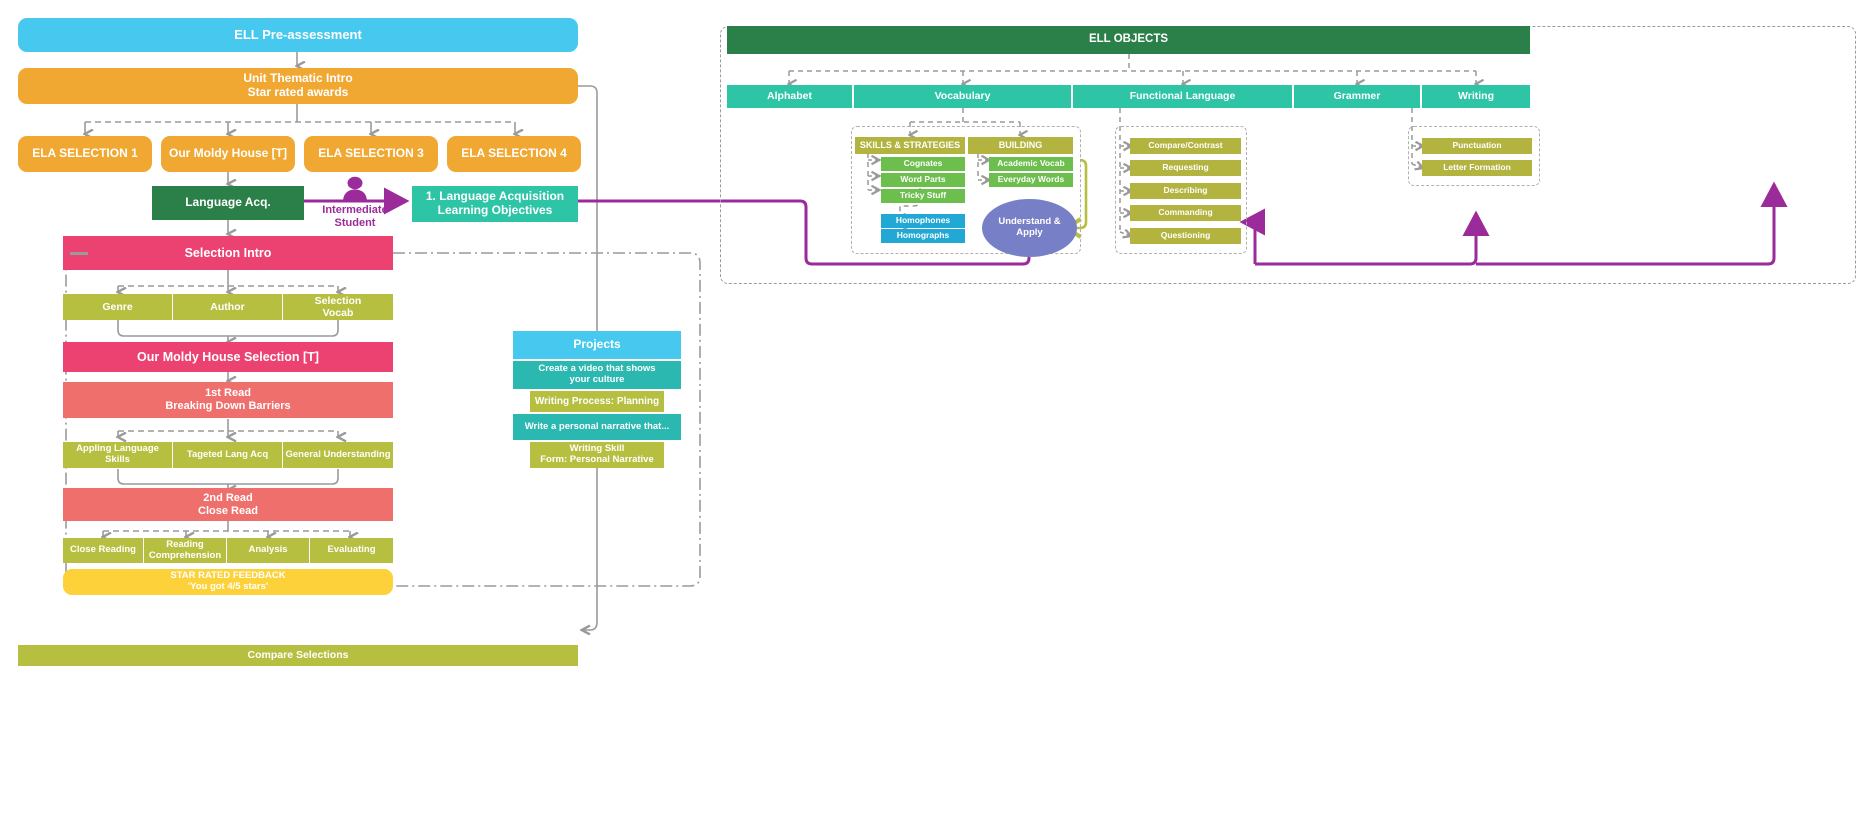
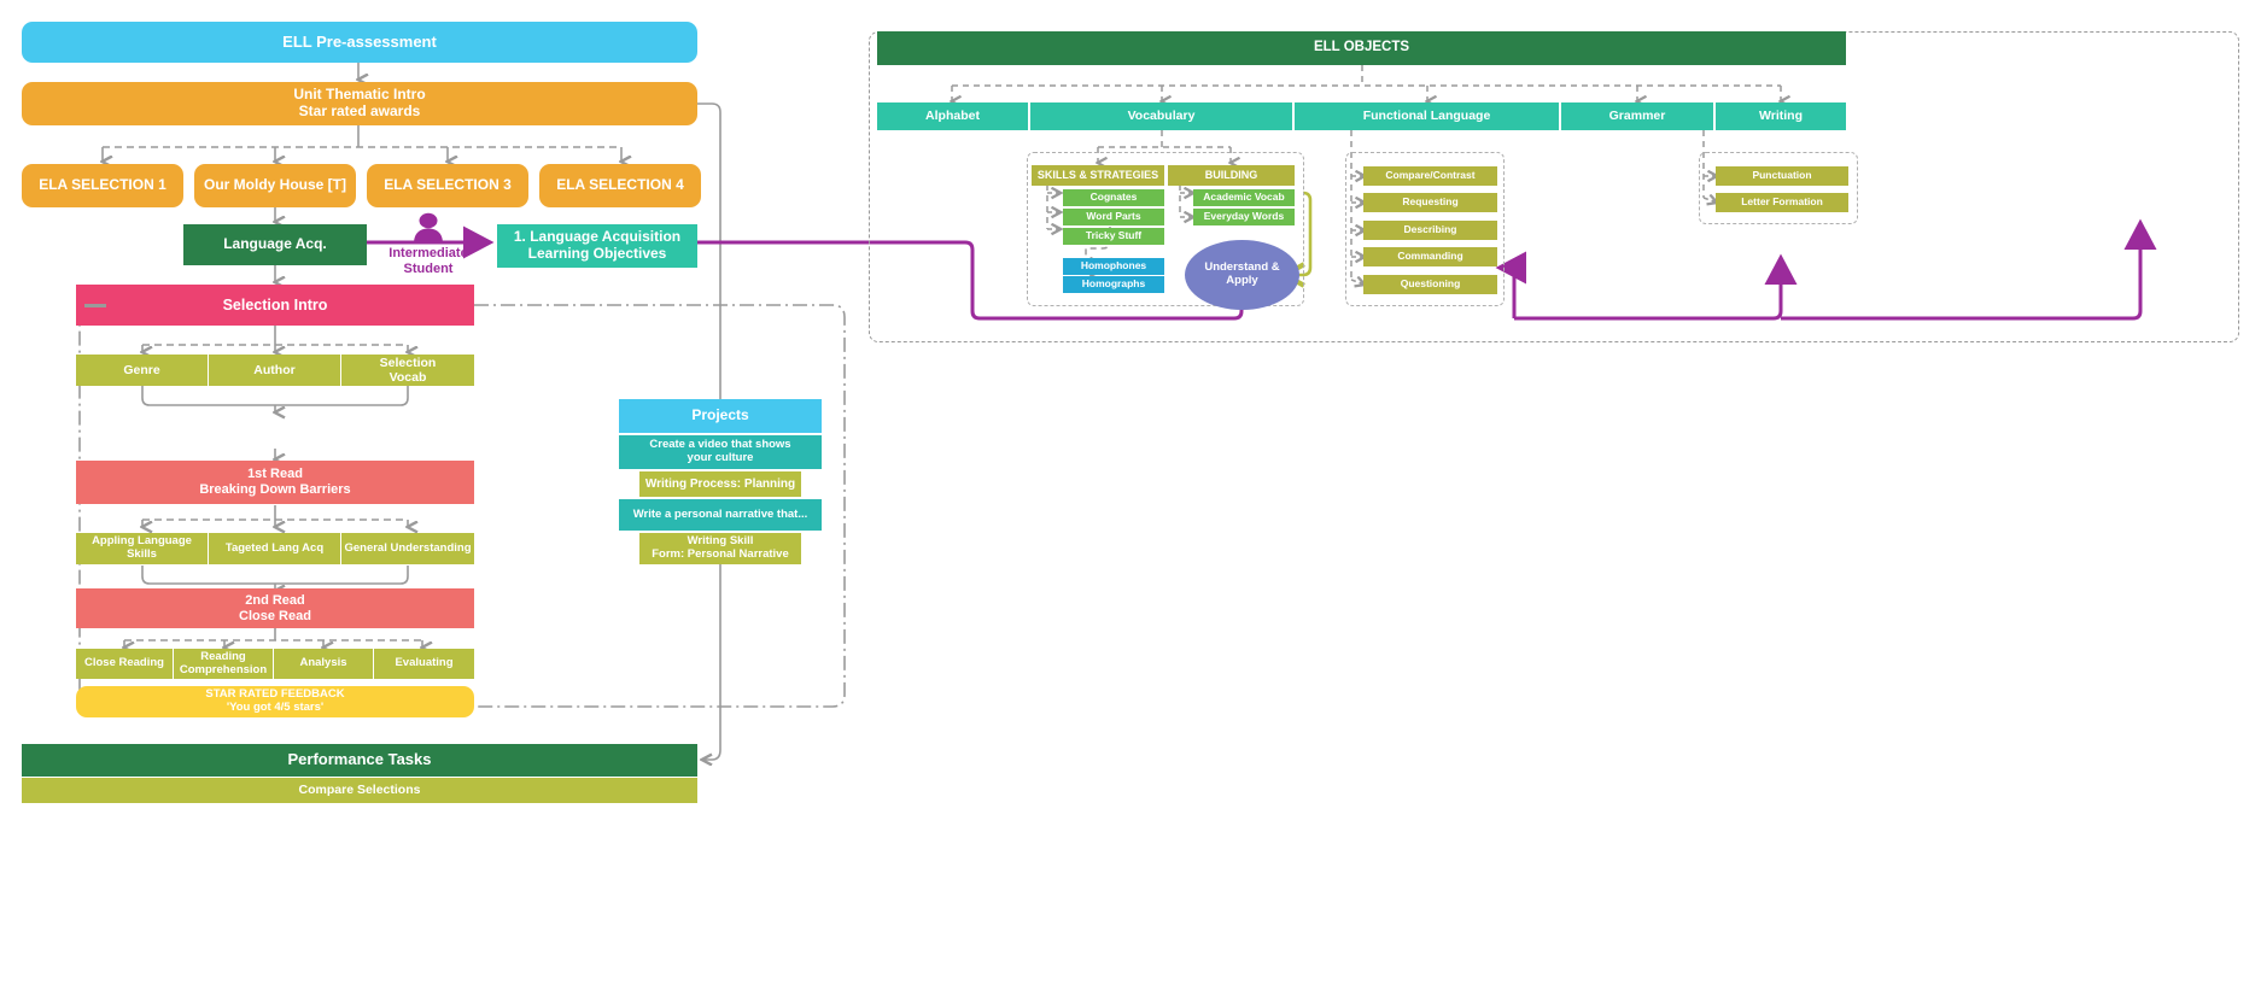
  ELL Pre-assessment
  Unit Thematic Intro
  Star rated awards
  ELA SELECTION 1
  Our Moldy House [T]
  ELA SELECTION 3
  ELA SELECTION 4
  Language Acq.
  1. Language Acquisition
  Learning Objectives
  Intermediate
  Student
  Selection Intro
  Genre
  Author
  Selection
  Vocab
- Our Moldy House Selection [T]
  1st Read
  Breaking Down Barriers
  Appling Language
  Skills
  Tageted Lang Acq
  General Understanding
  2nd Read
  Close Read
  Close Reading
  Reading
  Comprehension
  Analysis
  Evaluating
  STAR RATED FEEDBACK
  'You got 4/5 stars'
+ Performance Tasks
  Compare Selections
  Projects
  Create a video that shows
  your culture
  Writing Process: Planning
  Write a personal narrative that...
  Writing Skill
  Form: Personal Narrative
  ELL OBJECTS
  Alphabet
  Vocabulary
  Functional Language
  Grammer
  Writing
  SKILLS & STRATEGIES
  Cognates
  Word Parts
  Tricky Stuff
  Homophones
  Homographs
  BUILDING
  Academic Vocab
  Everyday Words
  Understand &
  Apply
  Compare/Contrast
  Requesting
  Describing
  Commanding
  Questioning
  Punctuation
  Letter Formation
